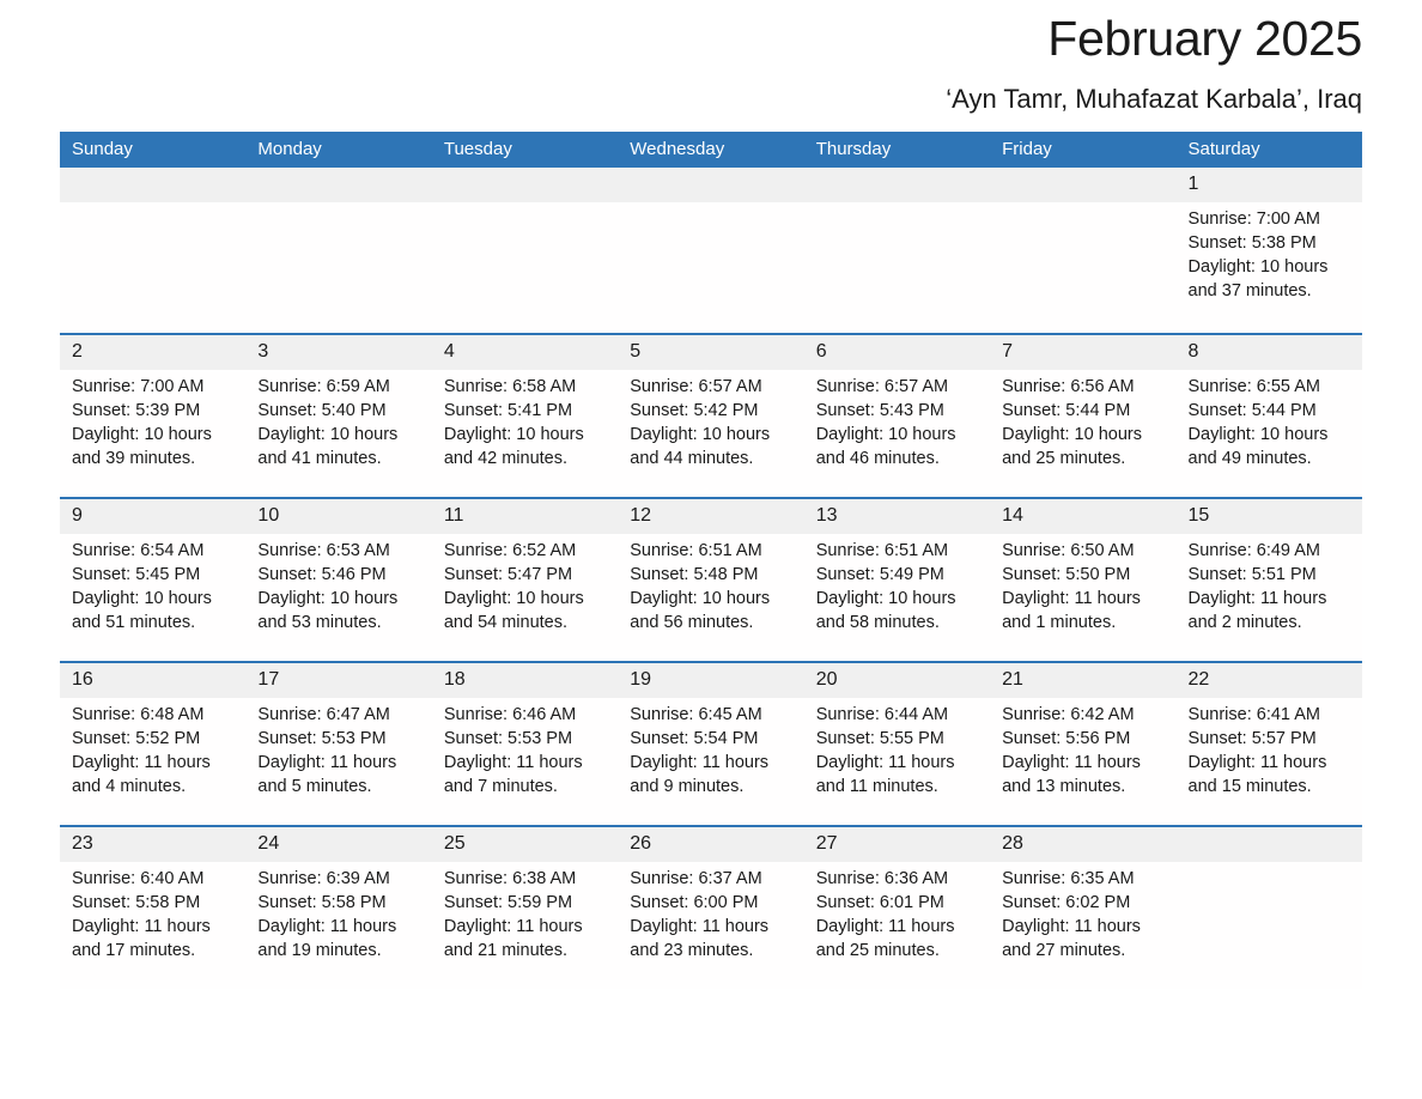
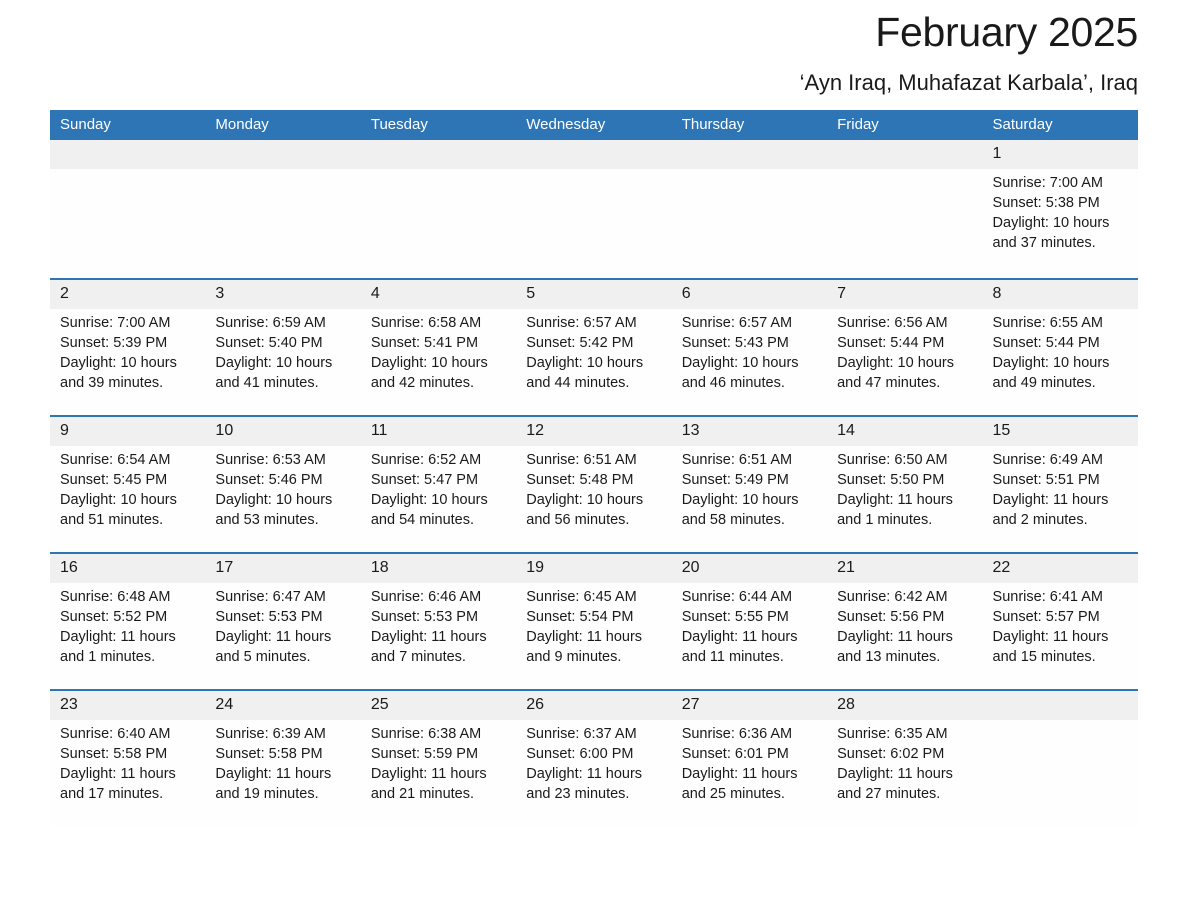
  February 2025
- ‘Ayn Tamr, Muhafazat Karbala’, Iraq
+ ‘Ayn Iraq, Muhafazat Karbala’, Iraq
  Sunday	Monday	Tuesday	Wednesday	Thursday	Friday	Saturday
  						1Sunrise: 7:00 AMSunset: 5:38 PMDaylight: 10 hours and 37 minutes.
- 2Sunrise: 7:00 AMSunset: 5:39 PMDaylight: 10 hours and 39 minutes.	3Sunrise: 6:59 AMSunset: 5:40 PMDaylight: 10 hours and 41 minutes.	4Sunrise: 6:58 AMSunset: 5:41 PMDaylight: 10 hours and 42 minutes.	5Sunrise: 6:57 AMSunset: 5:42 PMDaylight: 10 hours and 44 minutes.	6Sunrise: 6:57 AMSunset: 5:43 PMDaylight: 10 hours and 46 minutes.	7Sunrise: 6:56 AMSunset: 5:44 PMDaylight: 10 hours and 25 minutes.	8Sunrise: 6:55 AMSunset: 5:44 PMDaylight: 10 hours and 49 minutes.
+ 2Sunrise: 7:00 AMSunset: 5:39 PMDaylight: 10 hours and 39 minutes.	3Sunrise: 6:59 AMSunset: 5:40 PMDaylight: 10 hours and 41 minutes.	4Sunrise: 6:58 AMSunset: 5:41 PMDaylight: 10 hours and 42 minutes.	5Sunrise: 6:57 AMSunset: 5:42 PMDaylight: 10 hours and 44 minutes.	6Sunrise: 6:57 AMSunset: 5:43 PMDaylight: 10 hours and 46 minutes.	7Sunrise: 6:56 AMSunset: 5:44 PMDaylight: 10 hours and 47 minutes.	8Sunrise: 6:55 AMSunset: 5:44 PMDaylight: 10 hours and 49 minutes.
  9Sunrise: 6:54 AMSunset: 5:45 PMDaylight: 10 hours and 51 minutes.	10Sunrise: 6:53 AMSunset: 5:46 PMDaylight: 10 hours and 53 minutes.	11Sunrise: 6:52 AMSunset: 5:47 PMDaylight: 10 hours and 54 minutes.	12Sunrise: 6:51 AMSunset: 5:48 PMDaylight: 10 hours and 56 minutes.	13Sunrise: 6:51 AMSunset: 5:49 PMDaylight: 10 hours and 58 minutes.	14Sunrise: 6:50 AMSunset: 5:50 PMDaylight: 11 hours and 1 minutes.	15Sunrise: 6:49 AMSunset: 5:51 PMDaylight: 11 hours and 2 minutes.
- 16Sunrise: 6:48 AMSunset: 5:52 PMDaylight: 11 hours and 4 minutes.	17Sunrise: 6:47 AMSunset: 5:53 PMDaylight: 11 hours and 5 minutes.	18Sunrise: 6:46 AMSunset: 5:53 PMDaylight: 11 hours and 7 minutes.	19Sunrise: 6:45 AMSunset: 5:54 PMDaylight: 11 hours and 9 minutes.	20Sunrise: 6:44 AMSunset: 5:55 PMDaylight: 11 hours and 11 minutes.	21Sunrise: 6:42 AMSunset: 5:56 PMDaylight: 11 hours and 13 minutes.	22Sunrise: 6:41 AMSunset: 5:57 PMDaylight: 11 hours and 15 minutes.
+ 16Sunrise: 6:48 AMSunset: 5:52 PMDaylight: 11 hours and 1 minutes.	17Sunrise: 6:47 AMSunset: 5:53 PMDaylight: 11 hours and 5 minutes.	18Sunrise: 6:46 AMSunset: 5:53 PMDaylight: 11 hours and 7 minutes.	19Sunrise: 6:45 AMSunset: 5:54 PMDaylight: 11 hours and 9 minutes.	20Sunrise: 6:44 AMSunset: 5:55 PMDaylight: 11 hours and 11 minutes.	21Sunrise: 6:42 AMSunset: 5:56 PMDaylight: 11 hours and 13 minutes.	22Sunrise: 6:41 AMSunset: 5:57 PMDaylight: 11 hours and 15 minutes.
  23Sunrise: 6:40 AMSunset: 5:58 PMDaylight: 11 hours and 17 minutes.	24Sunrise: 6:39 AMSunset: 5:58 PMDaylight: 11 hours and 19 minutes.	25Sunrise: 6:38 AMSunset: 5:59 PMDaylight: 11 hours and 21 minutes.	26Sunrise: 6:37 AMSunset: 6:00 PMDaylight: 11 hours and 23 minutes.	27Sunrise: 6:36 AMSunset: 6:01 PMDaylight: 11 hours and 25 minutes.	28Sunrise: 6:35 AMSunset: 6:02 PMDaylight: 11 hours and 27 minutes.
